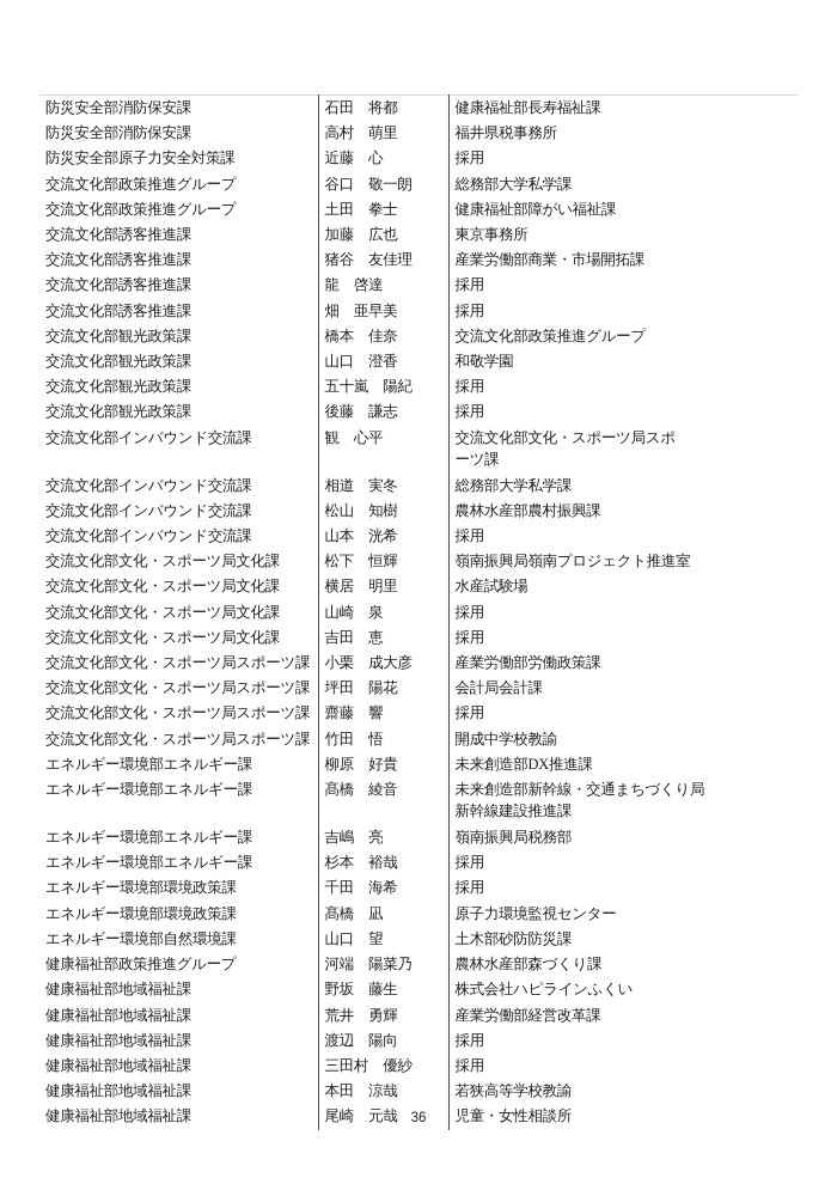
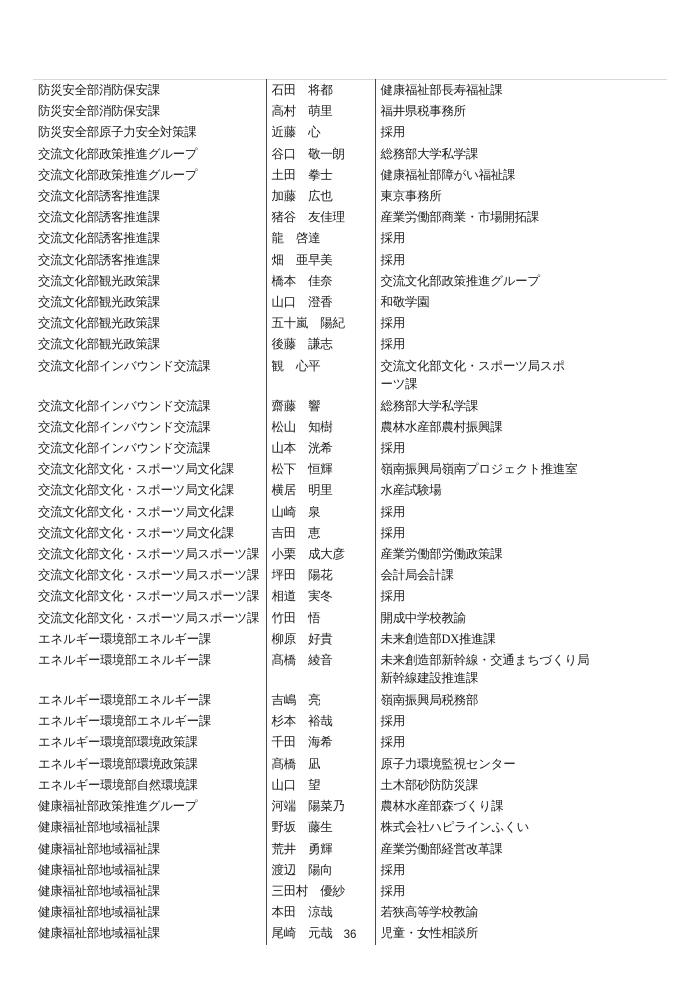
  防災安全部消防保安課	石田 将都	健康福祉部長寿福祉課
  防災安全部消防保安課	高村 萌里	福井県税事務所
  防災安全部原子力安全対策課	近藤 心	採用
  交流文化部政策推進グループ	谷口 敬一朗	総務部大学私学課
  交流文化部政策推進グループ	土田 拳士	健康福祉部障がい福祉課
  交流文化部誘客推進課	加藤 広也	東京事務所
  交流文化部誘客推進課	猪谷 友佳理	産業労働部商業・市場開拓課
  交流文化部誘客推進課	龍 啓達	採用
  交流文化部誘客推進課	畑 亜早美	採用
  交流文化部観光政策課	橋本 佳奈	交流文化部政策推進グループ
  交流文化部観光政策課	山口 澄香	和敬学園
  交流文化部観光政策課	五十嵐 陽紀	採用
  交流文化部観光政策課	後藤 謙志	採用
  交流文化部インバウンド交流課	観 心平	交流文化部文化・スポーツ局スポ ーツ課
- 交流文化部インバウンド交流課	相道 実冬	総務部大学私学課
+ 交流文化部インバウンド交流課	齋藤 響	総務部大学私学課
  交流文化部インバウンド交流課	松山 知樹	農林水産部農村振興課
  交流文化部インバウンド交流課	山本 洸希	採用
  交流文化部文化・スポーツ局文化課	松下 恒輝	嶺南振興局嶺南プロジェクト推進室
  交流文化部文化・スポーツ局文化課	横居 明里	水産試験場
  交流文化部文化・スポーツ局文化課	山崎 泉	採用
  交流文化部文化・スポーツ局文化課	吉田 恵	採用
  交流文化部文化・スポーツ局スポーツ課	小栗 成大彦	産業労働部労働政策課
  交流文化部文化・スポーツ局スポーツ課	坪田 陽花	会計局会計課
- 交流文化部文化・スポーツ局スポーツ課	齋藤 響	採用
+ 交流文化部文化・スポーツ局スポーツ課	相道 実冬	採用
  交流文化部文化・スポーツ局スポーツ課	竹田 悟	開成中学校教諭
  エネルギー環境部エネルギー課	柳原 好貴	未来創造部DX推進課
  エネルギー環境部エネルギー課	髙橋 綾音	未来創造部新幹線・交通まちづくり局 新幹線建設推進課
  エネルギー環境部エネルギー課	吉嶋 亮	嶺南振興局税務部
  エネルギー環境部エネルギー課	杉本 裕哉	採用
  エネルギー環境部環境政策課	千田 海希	採用
  エネルギー環境部環境政策課	髙橋 凪	原子力環境監視センター
  エネルギー環境部自然環境課	山口 望	土木部砂防防災課
  健康福祉部政策推進グループ	河端 陽菜乃	農林水産部森づくり課
  健康福祉部地域福祉課	野坂 藤生	株式会社ハピラインふくい
  健康福祉部地域福祉課	荒井 勇輝	産業労働部経営改革課
  健康福祉部地域福祉課	渡辺 陽向	採用
  健康福祉部地域福祉課	三田村 優紗	採用
  健康福祉部地域福祉課	本田 涼哉	若狭高等学校教諭
  健康福祉部地域福祉課	尾崎 元哉	児童・女性相談所
  36
